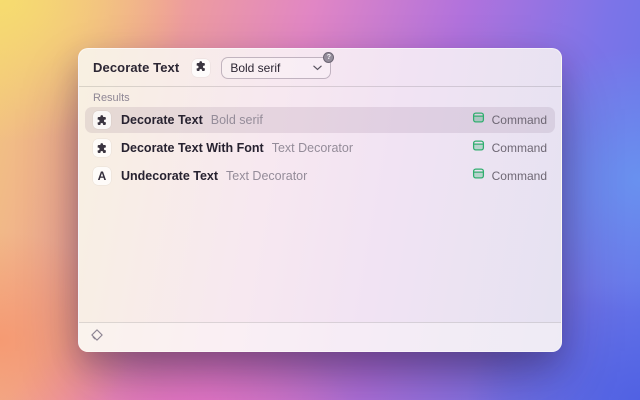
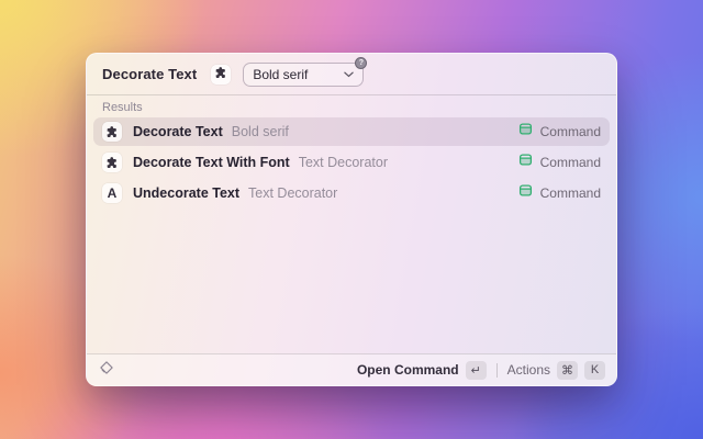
  Decorate Text
  Bold serif
  Results
  Decorate Text
  Bold serif
  Command
  Decorate Text With Font
  Text Decorator
  Command
  A
  Undecorate Text
  Text Decorator
  Command
+ Open Command
+ ↵
+ Actions
+ ⌘
+ K
